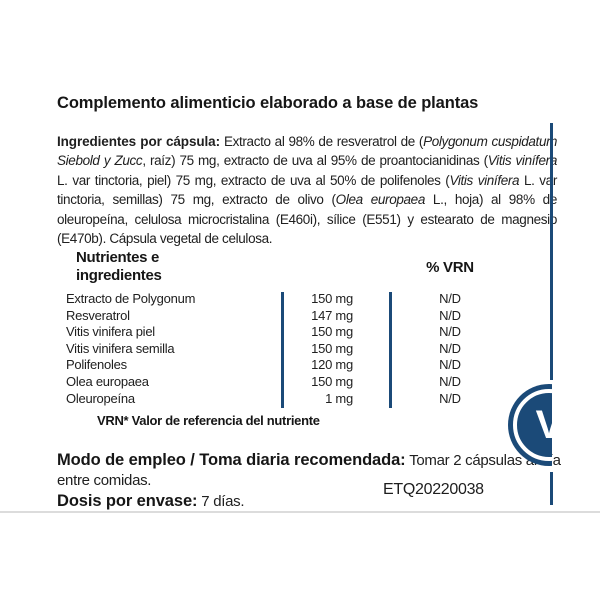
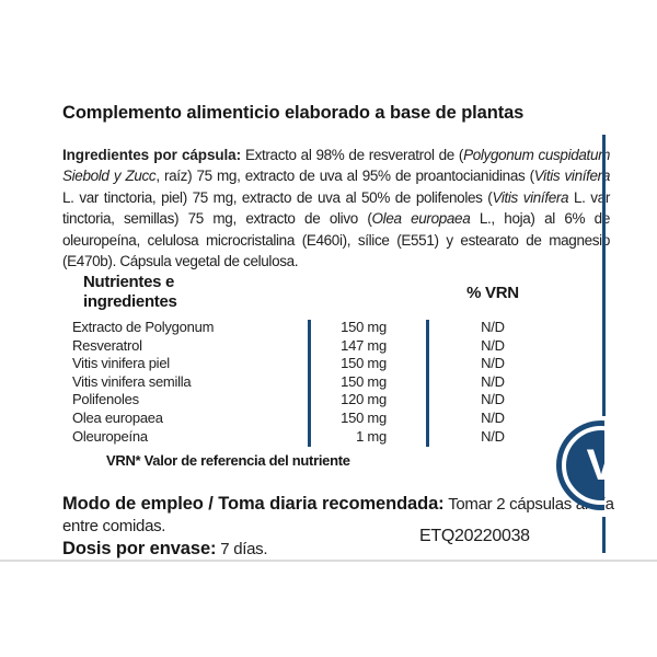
  Complemento alimenticio elaborado a base de plantas
- Ingredientes por cápsula: Extracto al 98% de resveratrol de (Polygonum cuspidatu Siebold y Zucc, raíz) 75 mg, extracto de uva al 95% de proantocianidinas (Vitis vinífera L. var tinctoria, piel) 75 mg, extracto de uva al 50% de polifenoles (Vitis vinífera L. vr tinctoria, semillas) 75 mg, extracto de olivo (Olea europaea L., hoja) al 98% de oleuropeína, celulosa microcristalina (E460i), sílice (E551) y estearato de magnesio (E470b). Cápsula vegetal de celulosa.
+ Ingredientes por cápsula: Extracto al 98% de resveratrol de (Polygonum cuspidatu Siebold y Zucc, raíz) 75 mg, extracto de uva al 95% de proantocianidinas (Vitis vinífera L. var tinctoria, piel) 75 mg, extracto de uva al 50% de polifenoles (Vitis vinífera L. vr tinctoria, semillas) 75 mg, extracto de olivo (Olea europaea L., hoja) al 6% de oleuropeína, celulosa microcristalina (E460i), sílice (E551) y estearato de magnesio (E470b). Cápsula vegetal de celulosa.
  Nutrientes e
  ingredientes
  % VRN
  Extracto de Polygonum
  150 mg
  N/D
  Resveratrol
  147 mg
  N/D
  Vitis vinifera piel
  150 mg
  N/D
  Vitis vinifera semilla
  150 mg
  N/D
  Polifenoles
  120 mg
  N/D
  Olea europaea
  150 mg
  N/D
  Oleuropeína
  1 mg
  N/D
  VRN* Valor de referencia del nutriente
  Modo de empleo / Toma diaria recomendada: Tomar 2 cápsulasa entre comidas.
  Dosis por envase: 7 días.
  ETQ20220038
  V
